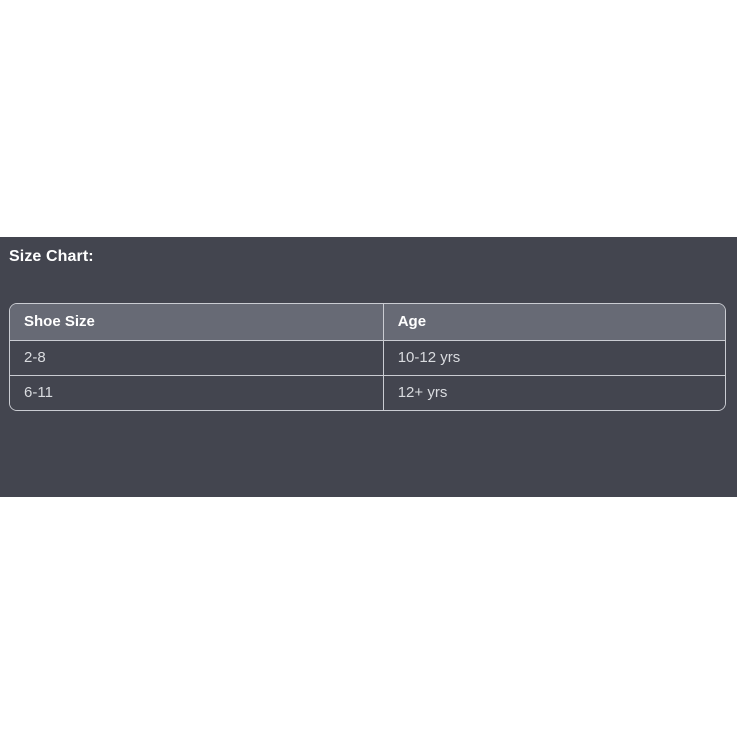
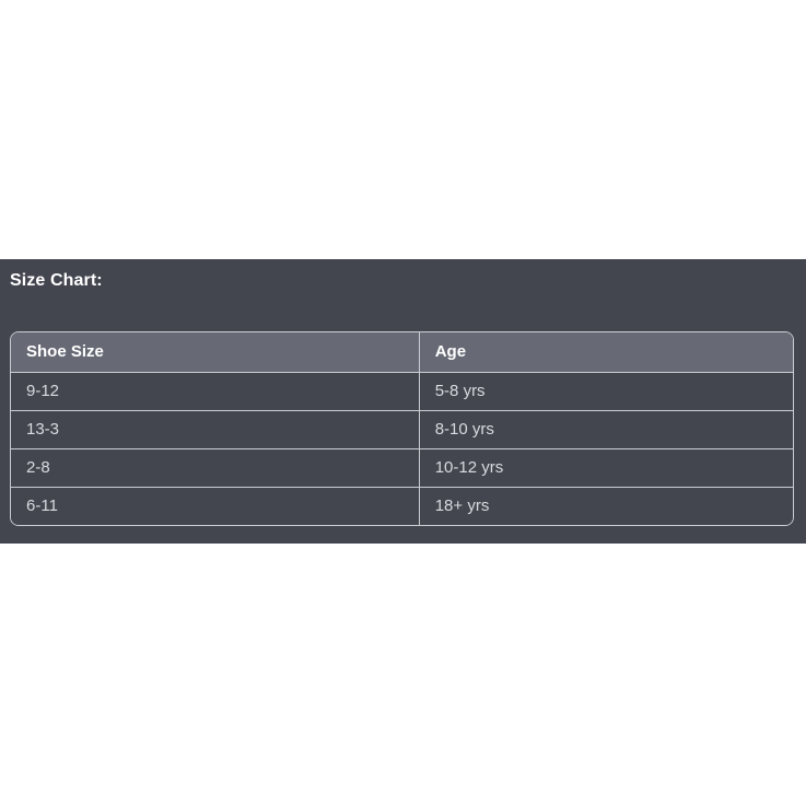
  Size Chart:
  Shoe Size	Age
+ 9-12	5-8 yrs
+ 13-3	8-10 yrs
  2-8	10-12 yrs
- 6-11	12+ yrs
+ 6-11	18+ yrs
